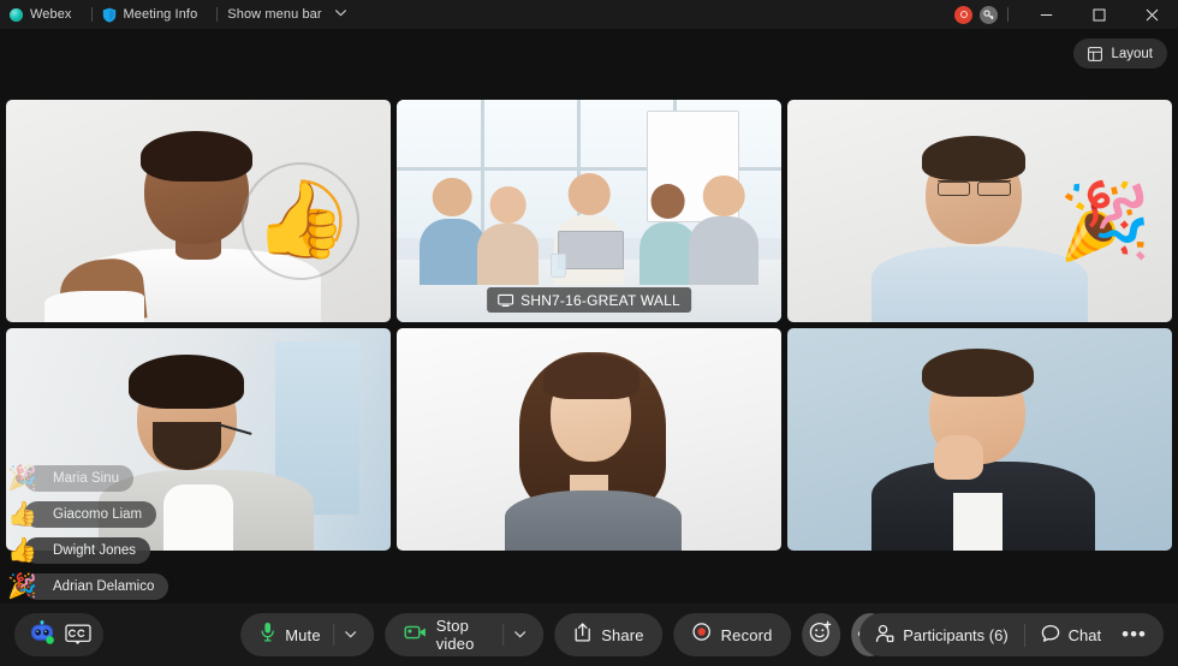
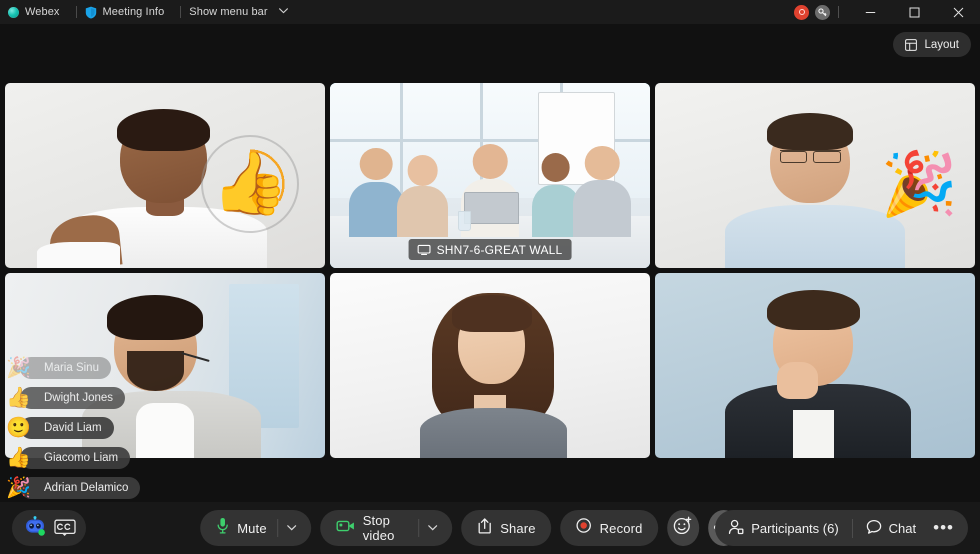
  Webex
  Meeting Info
  Show menu bar
  Layout
- SHN7-16-GREAT WALL
+ SHN7-6-GREAT WALL
  🎉
  🎉
  Maria Sinu
  👍
- Giacomo Liam
+ Dwight Jones
+ 🙂
+ David Liam
  👍
- Dwight Jones
+ Giacomo Liam
  🎉
  Adrian Delamico
  Mute
  Stop video
  Share
  Record
  Participants (6)
  Chat
  •••
